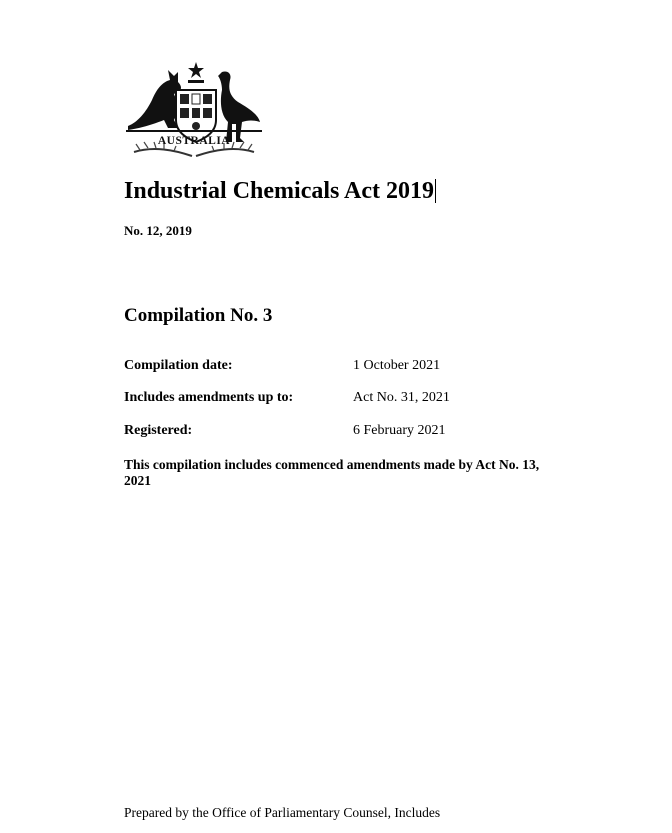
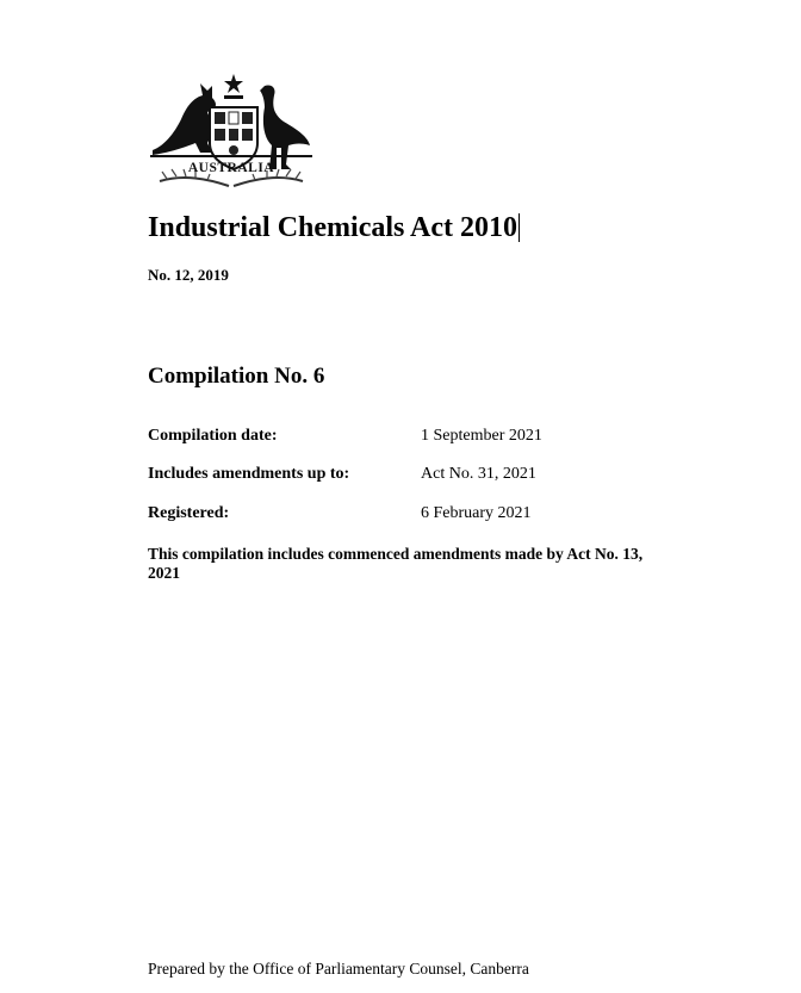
  AUSTRALIA
- Industrial Chemicals Act 2019
+ Industrial Chemicals Act 2010
  No. 12, 2019
- Compilation No. 3
+ Compilation No. 6
  Compilation date:
- 1 October 2021
+ 1 September 2021
  Includes amendments up to:
  Act No. 31, 2021
  Registered:
  6 February 2021
  This compilation includes commenced amendments made by Act No. 13, 2021
- Prepared by the Office of Parliamentary Counsel, Includes
+ Prepared by the Office of Parliamentary Counsel, Canberra
